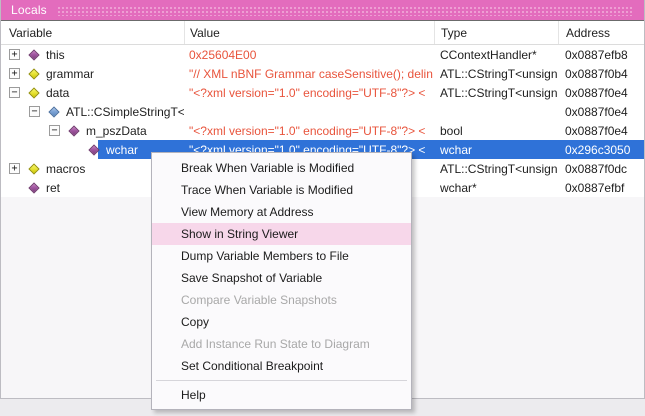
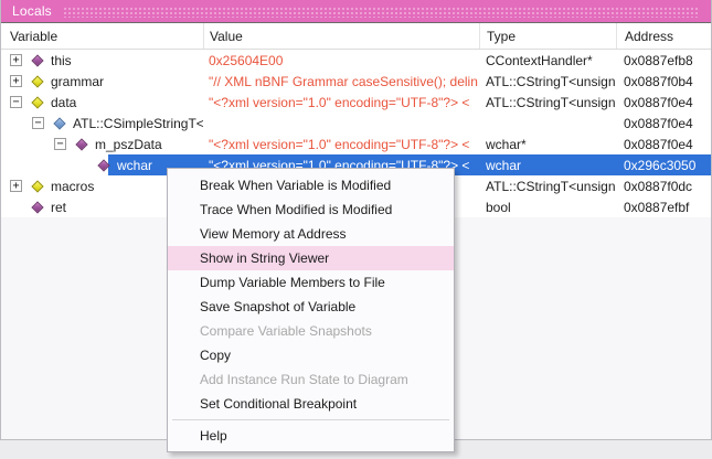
  Locals
  Variable
  Value
  Type
  Address
  +
  this
  0x25604E00
  CContextHandler*
  0x0887efb8
  +
  grammar
  "// XML nBNF Grammar caseSensitive(); delin
  ATL::CStringT<unsign
  0x0887f0b4
  −
  data
  "<?xml version="1.0" encoding="UTF-8"?> <
  ATL::CStringT<unsign
  0x0887f0e4
  −
  ATL::CSimpleStringT<
  0x0887f0e4
  −
  m_pszData
  "<?xml version="1.0" encoding="UTF-8"?> <
- bool
+ wchar*
  0x0887f0e4
  wchar
  "<?xml version="1.0" encoding="UTF-8"?> <
  wchar
  0x296c3050
  +
  macros
  ATL::CStringT<unsign
  0x0887f0dc
  ret
- wchar*
+ bool
  0x0887efbf
  Break When Variable is Modified
- Trace When Variable is Modified
+ Trace When Modified is Modified
  View Memory at Address
  Show in String Viewer
  Dump Variable Members to File
  Save Snapshot of Variable
  Compare Variable Snapshots
  Copy
  Add Instance Run State to Diagram
  Set Conditional Breakpoint
  Help
